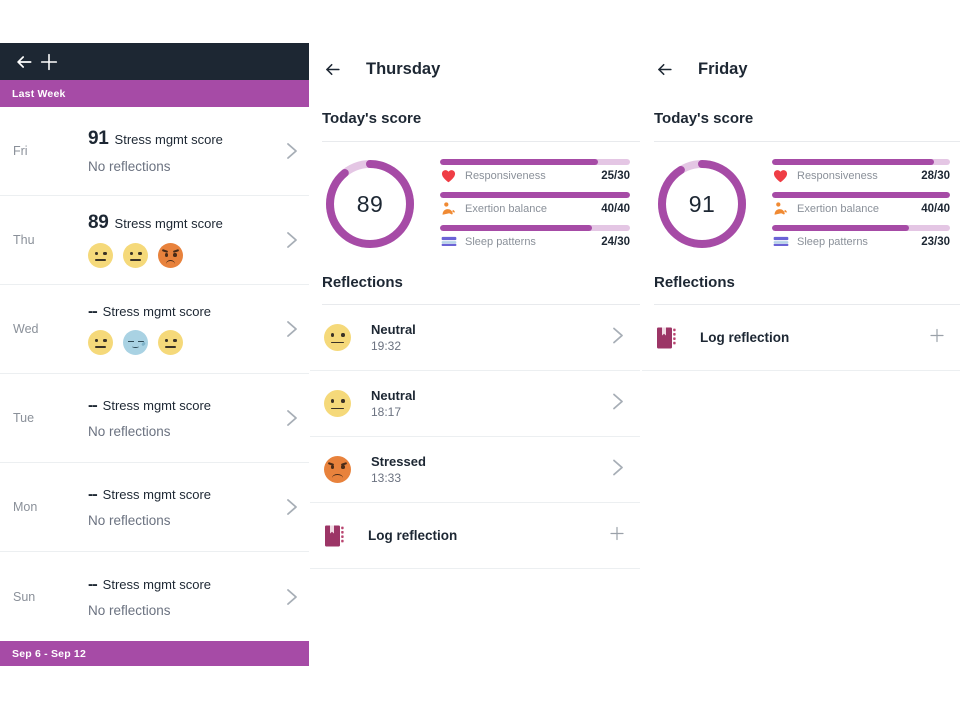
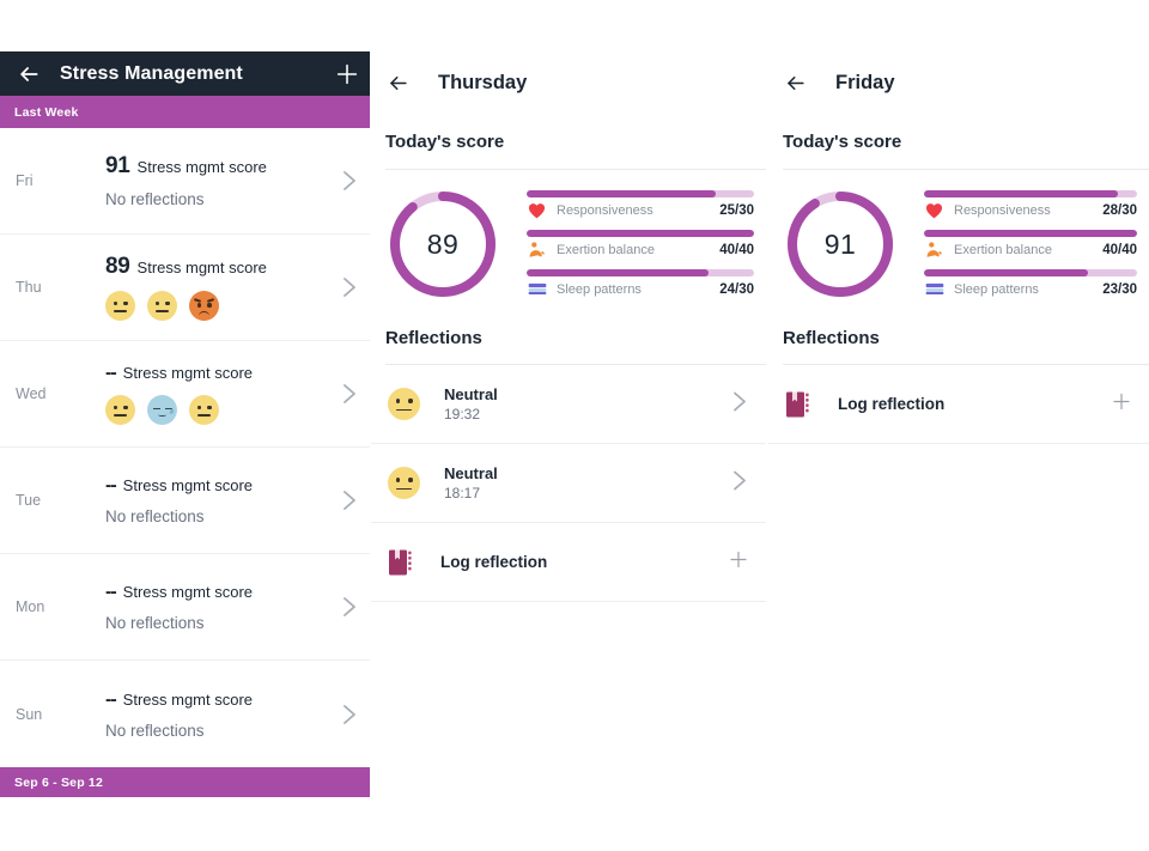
+ Stress Management
  Last Week
  Fri
  91
  Stress mgmt score
  No reflections
  Thu
  89
  Stress mgmt score
  Wed
  --
  Stress mgmt score
  Tue
  --
  Stress mgmt score
  No reflections
  Mon
  --
  Stress mgmt score
  No reflections
  Sun
  --
  Stress mgmt score
  No reflections
  Sep 6 - Sep 12
  Thursday
  Today's score
  89
  Responsiveness
  25/30
  Exertion balance
  40/40
  Sleep patterns
  24/30
  Reflections
  Neutral
  19:32
  Neutral
  18:17
- Stressed
- 13:33
  Log reflection
  Friday
  Today's score
  91
  Responsiveness
  28/30
  Exertion balance
  40/40
  Sleep patterns
  23/30
  Reflections
  Log reflection
